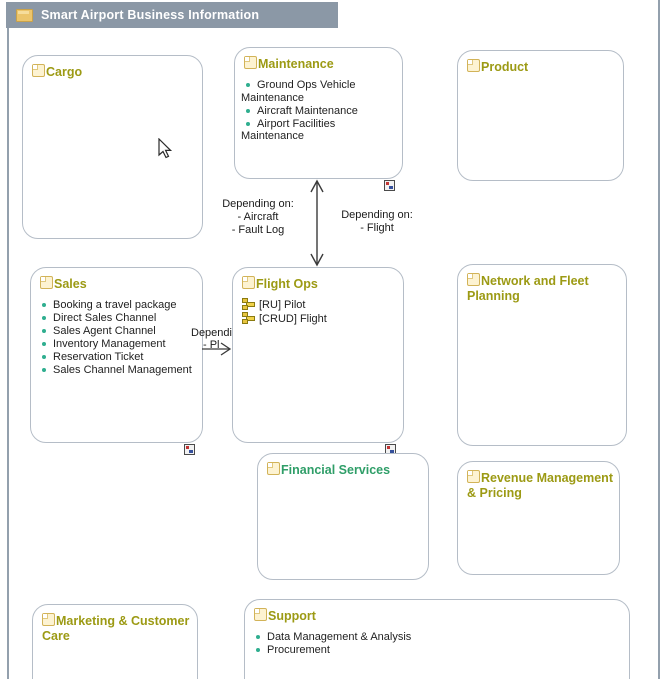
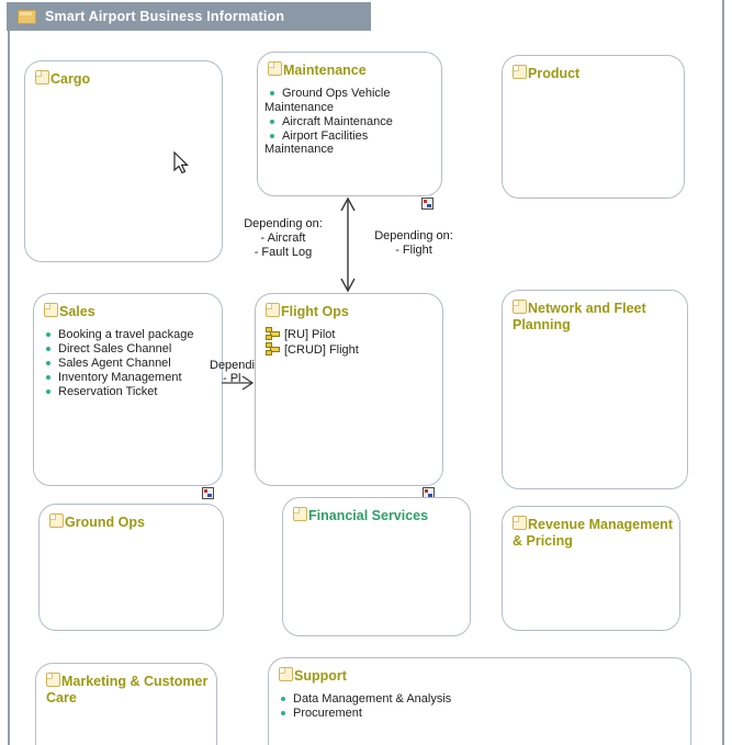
  Smart Airport Business Information
  Cargo
  Maintenance
  Ground Ops Vehicle Maintenance
  Aircraft Maintenance
  Airport Facilities Maintenance
  Product
  Sales
  Booking a travel package
  Direct Sales Channel
  Sales Agent Channel
  Inventory Management
  Reservation Ticket
- Sales Channel Management
  Flight Ops
  [RU] Pilot
  [CRUD] Flight
  Network and Fleet Planning
+ Ground Ops
  Financial Services
  Revenue Management & Pricing
  Marketing & Customer Care
  Support
  Data Management & Analysis
  Procurement
  Depending on:
  - Aircraft
  - Fault Log
  Depending on:
  - Flight
  Dependi
  - Pl
